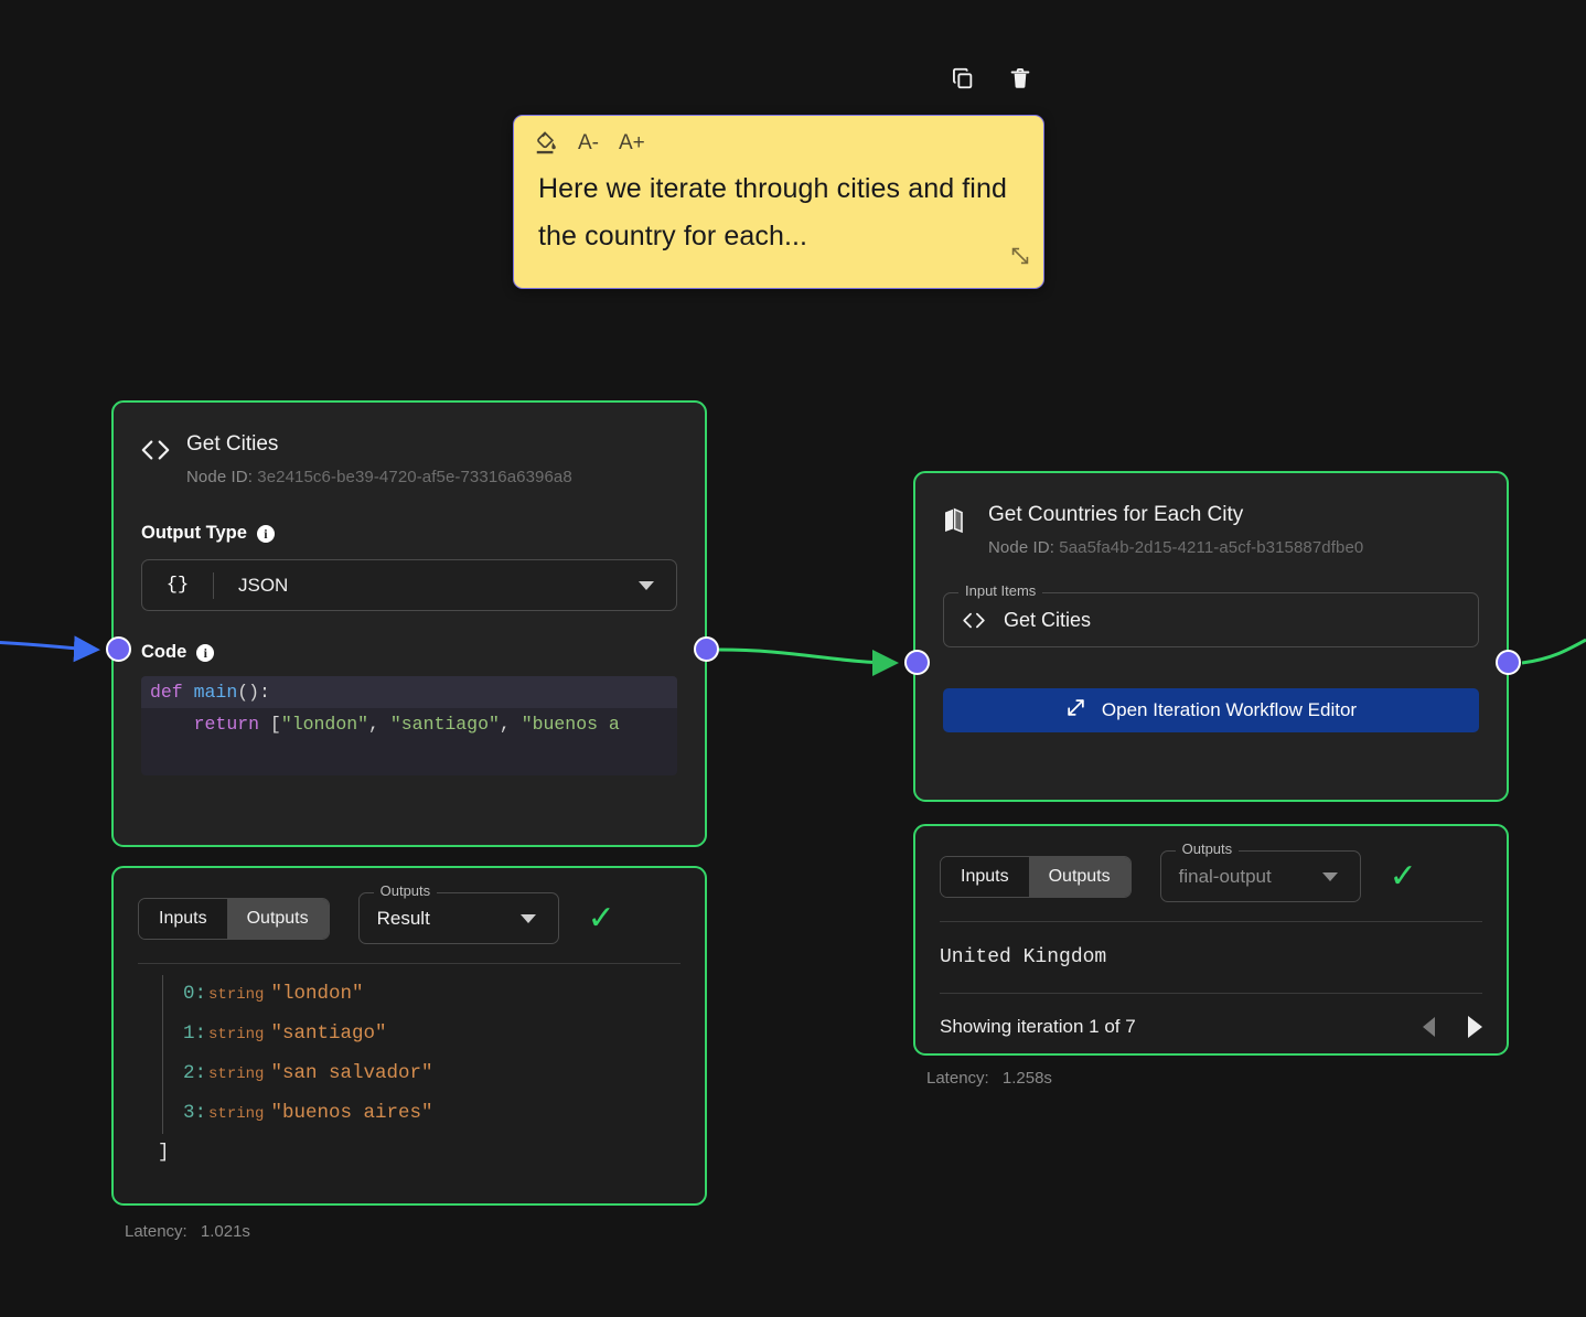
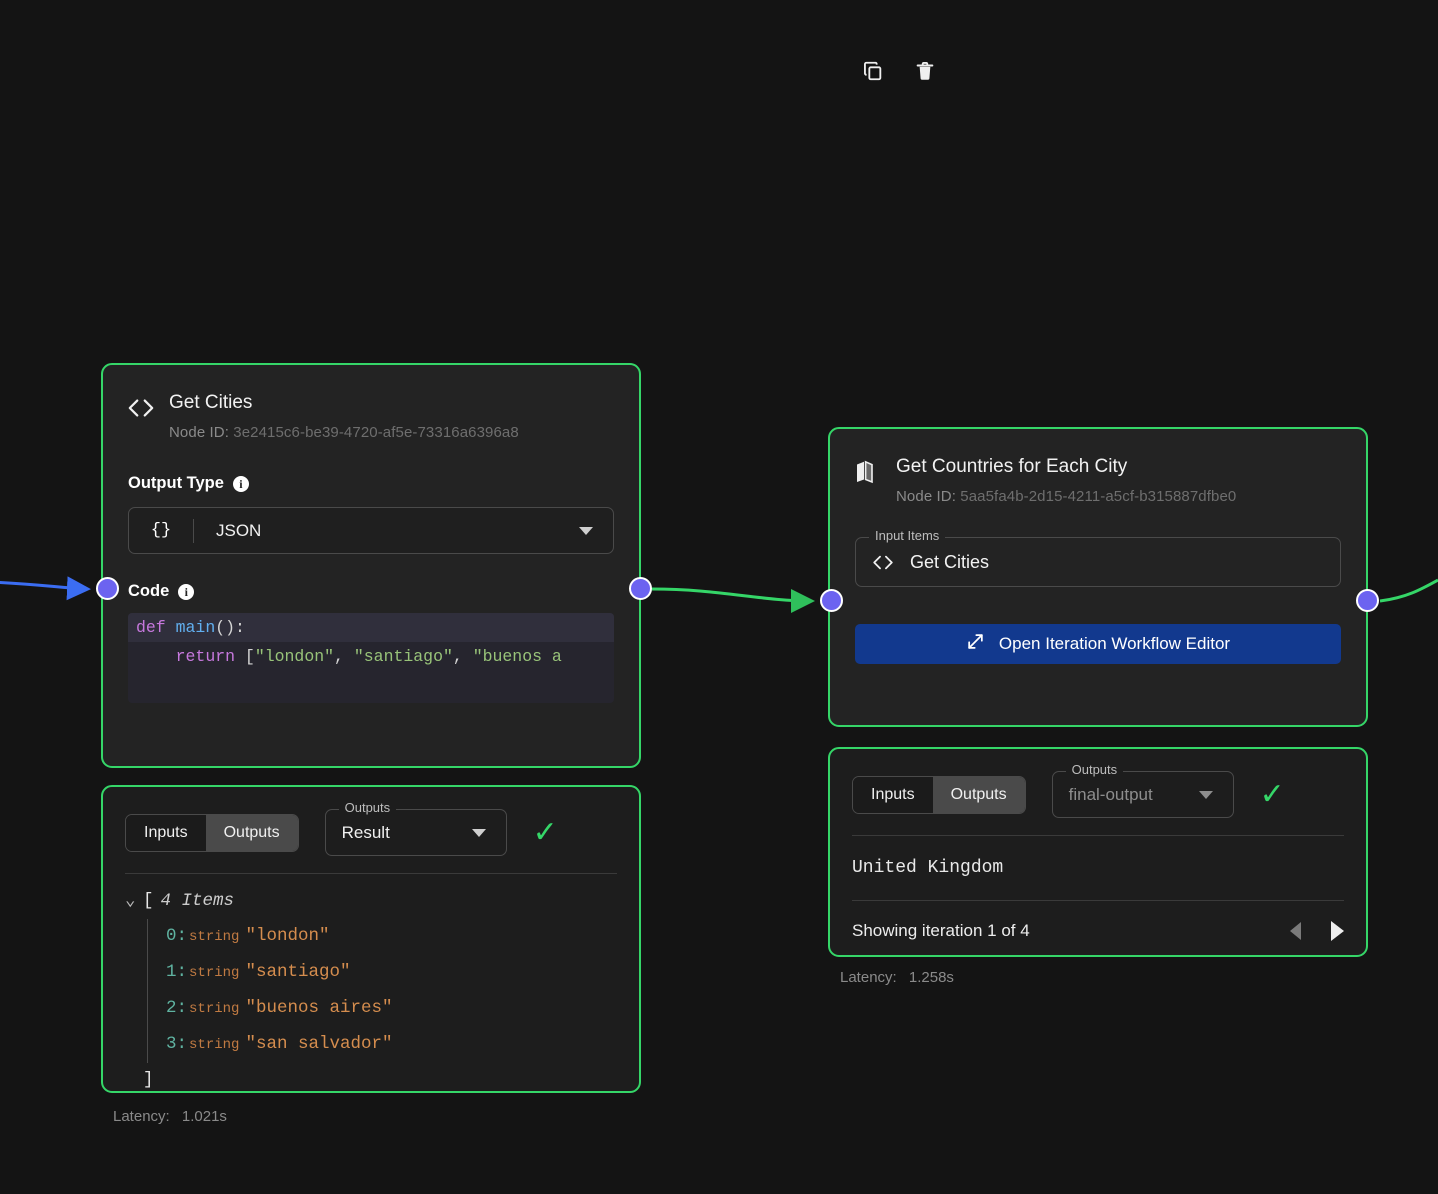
- A-
- A+
- Here we iterate through cities and find the country for each...
  Get Cities
  Node ID: 3e2415c6-be39-4720-af5e-73316a6396a8
  Output Type
  i
  {}
  JSON
  Code
  i
  def main():
  return ["london", "santiago", "buenos a
  Inputs
  Outputs
  Outputs
  Result
  ✓
+ ⌄
+ [
+ 4 Items
  0:
  string
  "london"
  1:
  string
  "santiago"
  2:
  string
- "san salvador"
+ "buenos aires"
  3:
  string
- "buenos aires"
+ "san salvador"
  ]
  Latency: 1.021s
  Get Countries for Each City
  Node ID: 5aa5fa4b-2d15-4211-a5cf-b315887dfbe0
  Input Items
  Get Cities
  Open Iteration Workflow Editor
  Inputs
  Outputs
  Outputs
  final-output
  ✓
  United Kingdom
- Showing iteration 1 of 7
+ Showing iteration 1 of 4
  Latency: 1.258s
